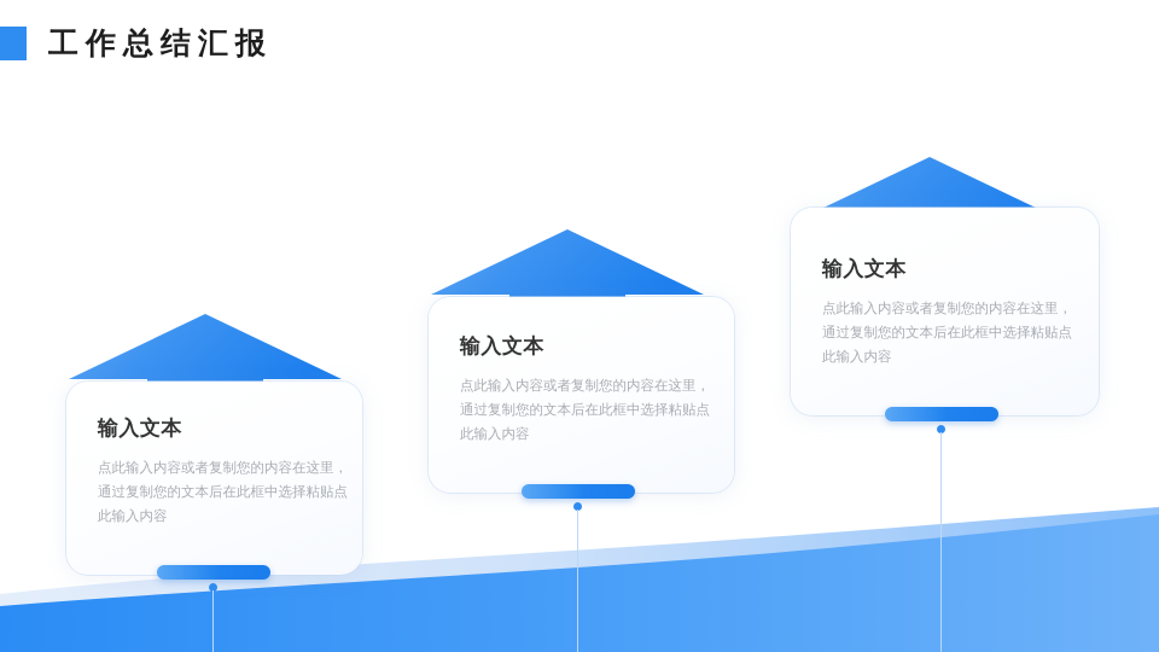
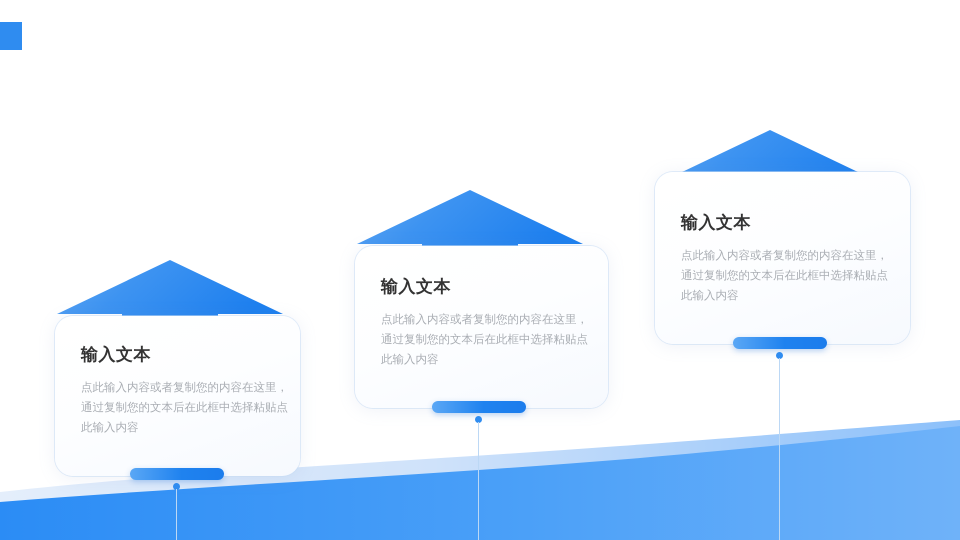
- 工作总结汇报
  输入文本
  点此输入内容或者复制您的内容在这里，通过复制您的文本后在此框中选择粘贴点此输入内容
  输入文本
  点此输入内容或者复制您的内容在这里，通过复制您的文本后在此框中选择粘贴点此输入内容
  输入文本
  点此输入内容或者复制您的内容在这里，通过复制您的文本后在此框中选择粘贴点此输入内容
